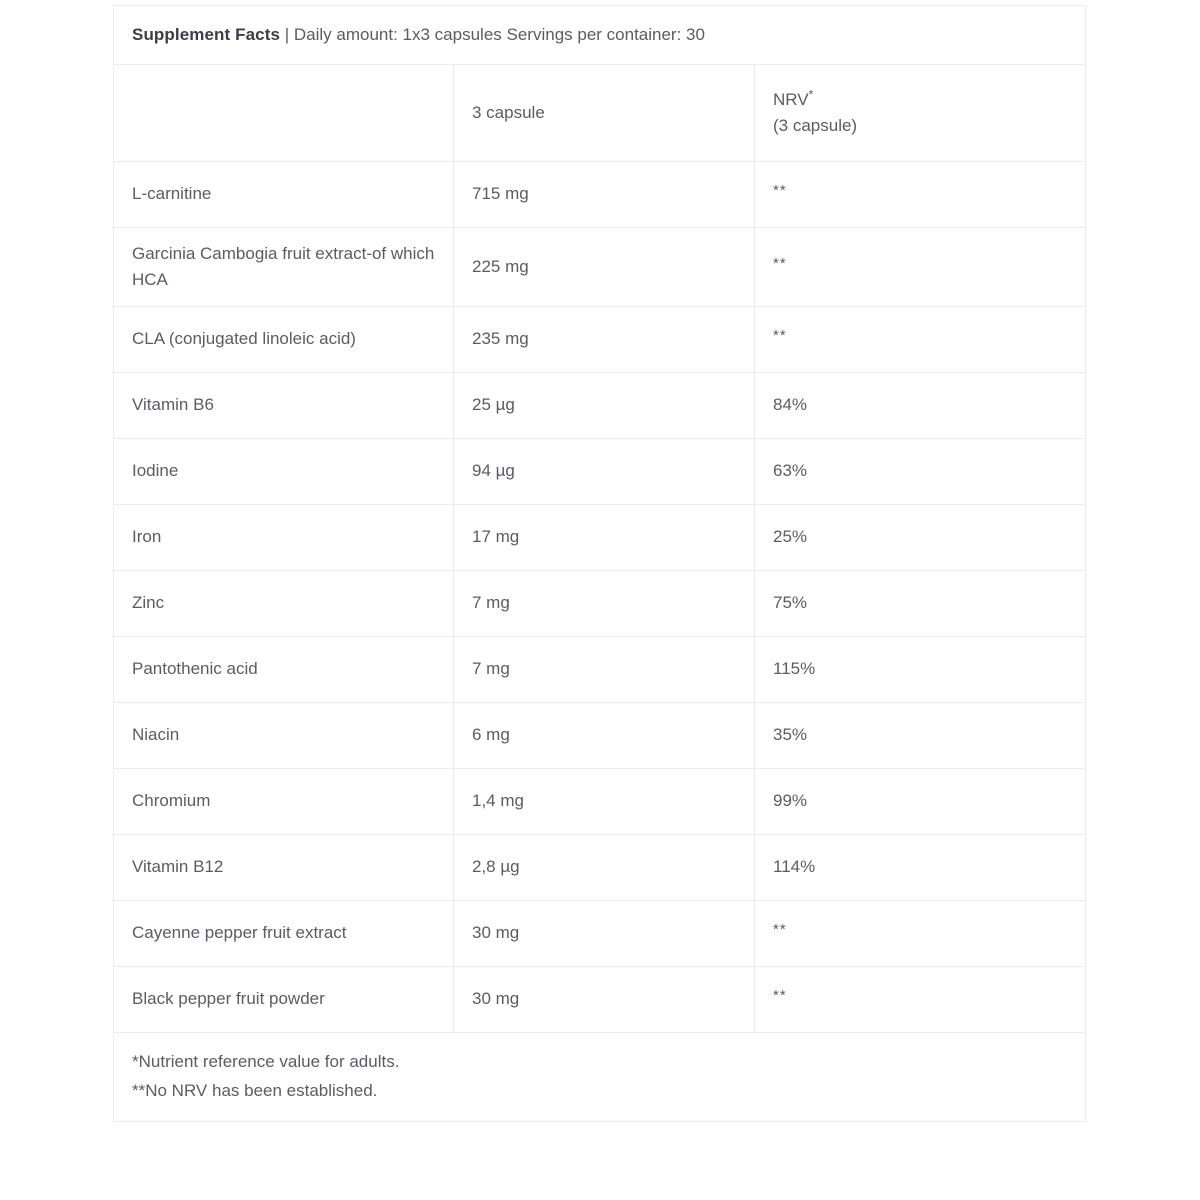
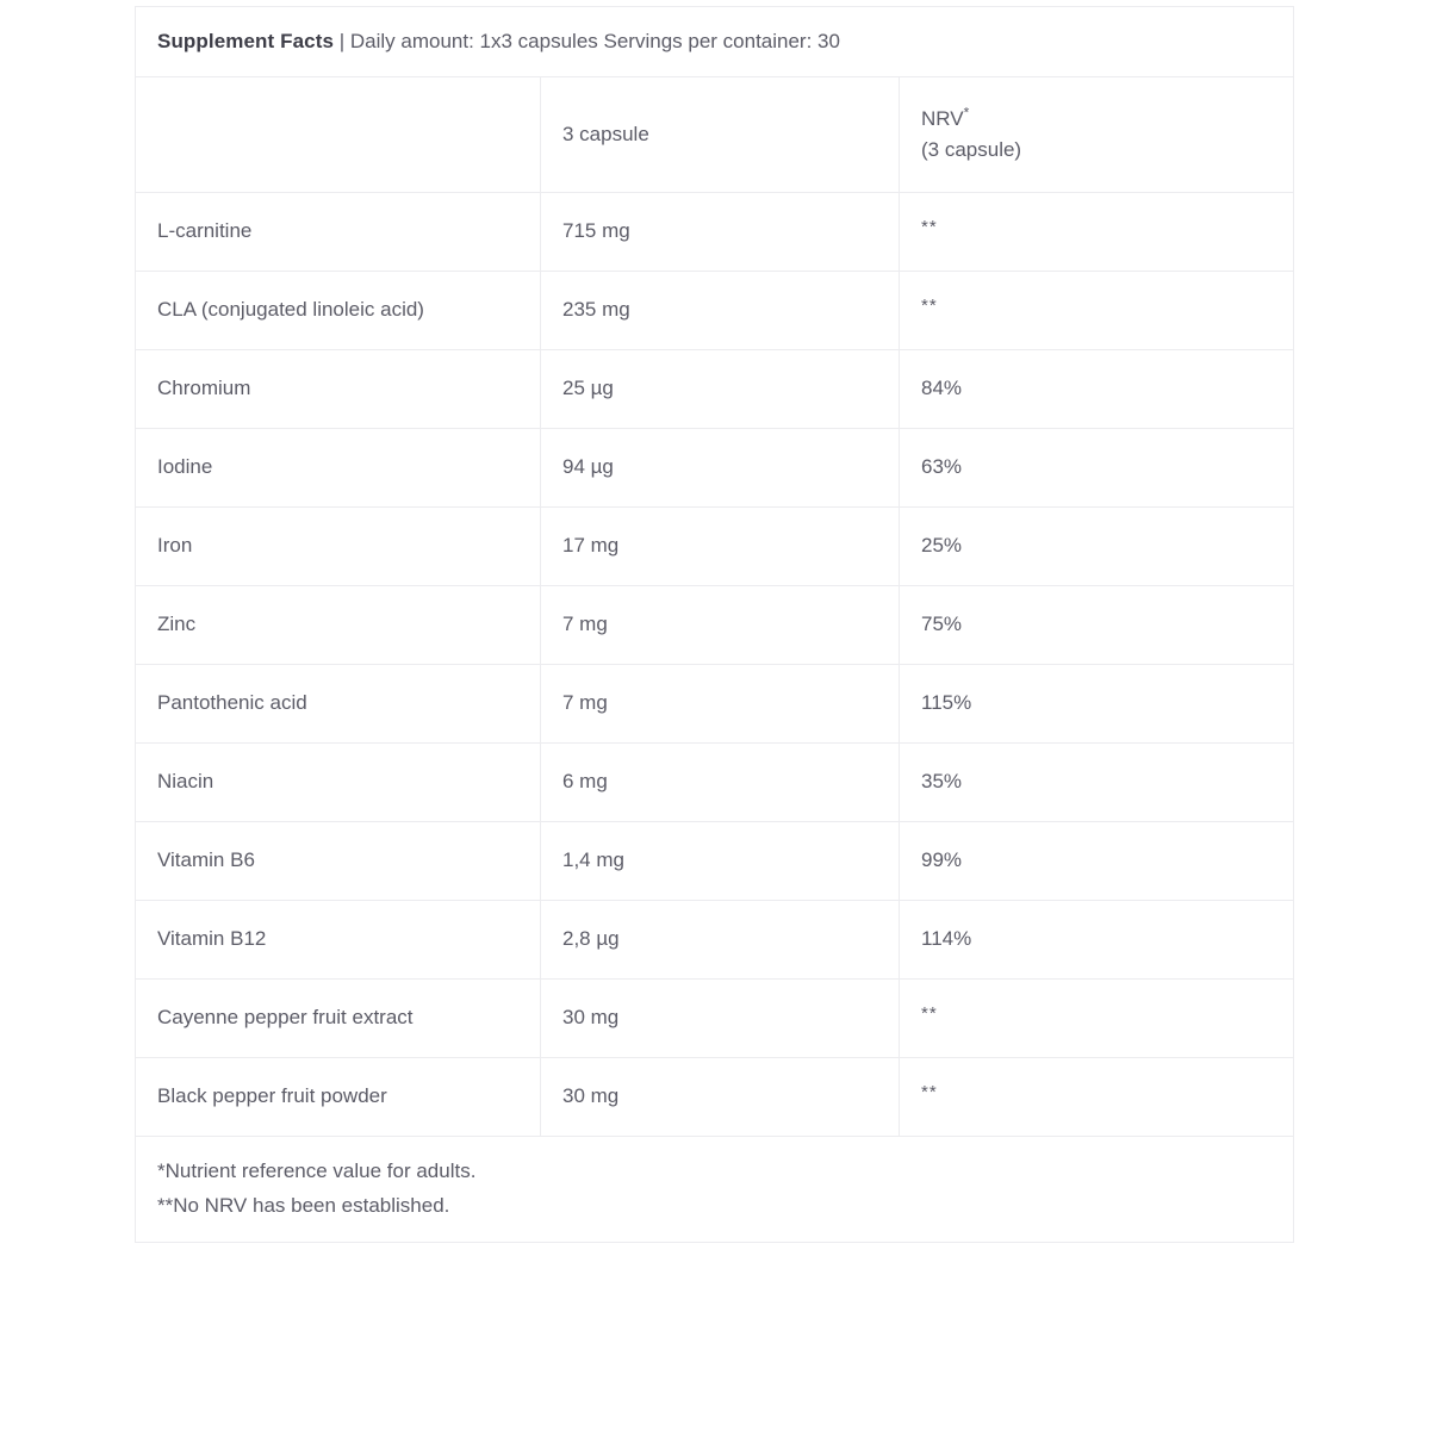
  Supplement Facts | Daily amount: 1x3 capsules Servings per container: 30
  	3 capsule	NRV* (3 capsule)
  L-carnitine	715 mg	**
- Garcinia Cambogia fruit extract-of which HCA	225 mg	**
  CLA (conjugated linoleic acid)	235 mg	**
- Vitamin B6	25 µg	84%
+ Chromium	25 µg	84%
  Iodine	94 µg	63%
  Iron	17 mg	25%
  Zinc	7 mg	75%
  Pantothenic acid	7 mg	115%
  Niacin	6 mg	35%
- Chromium	1,4 mg	99%
+ Vitamin B6	1,4 mg	99%
  Vitamin B12	2,8 µg	114%
  Cayenne pepper fruit extract	30 mg	**
  Black pepper fruit powder	30 mg	**
  *Nutrient reference value for adults. **No NRV has been established.
